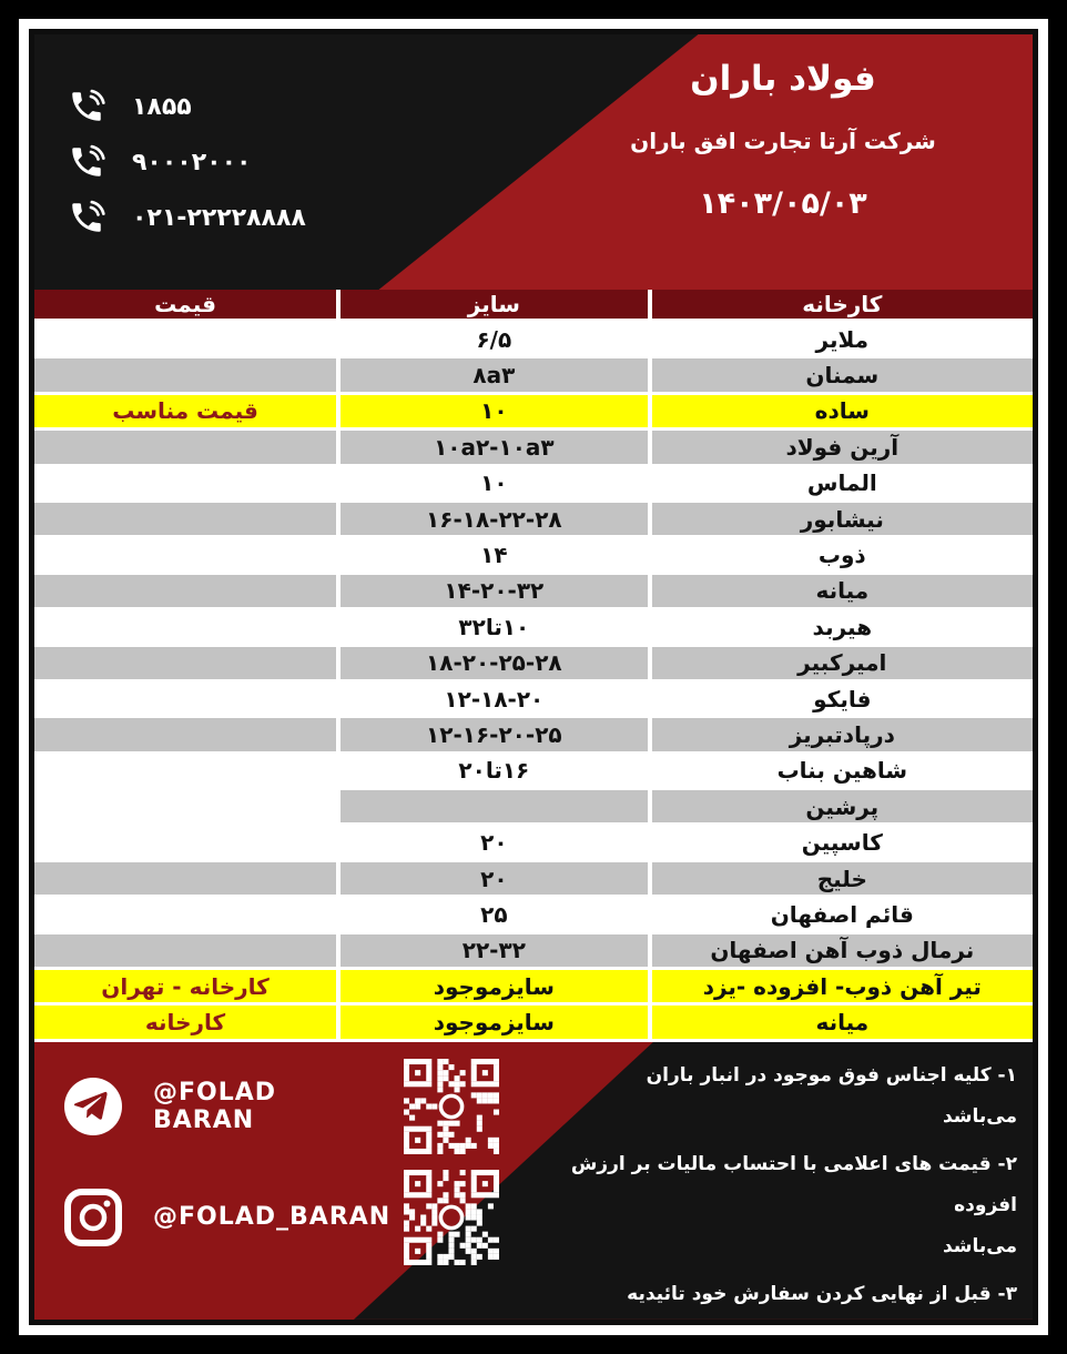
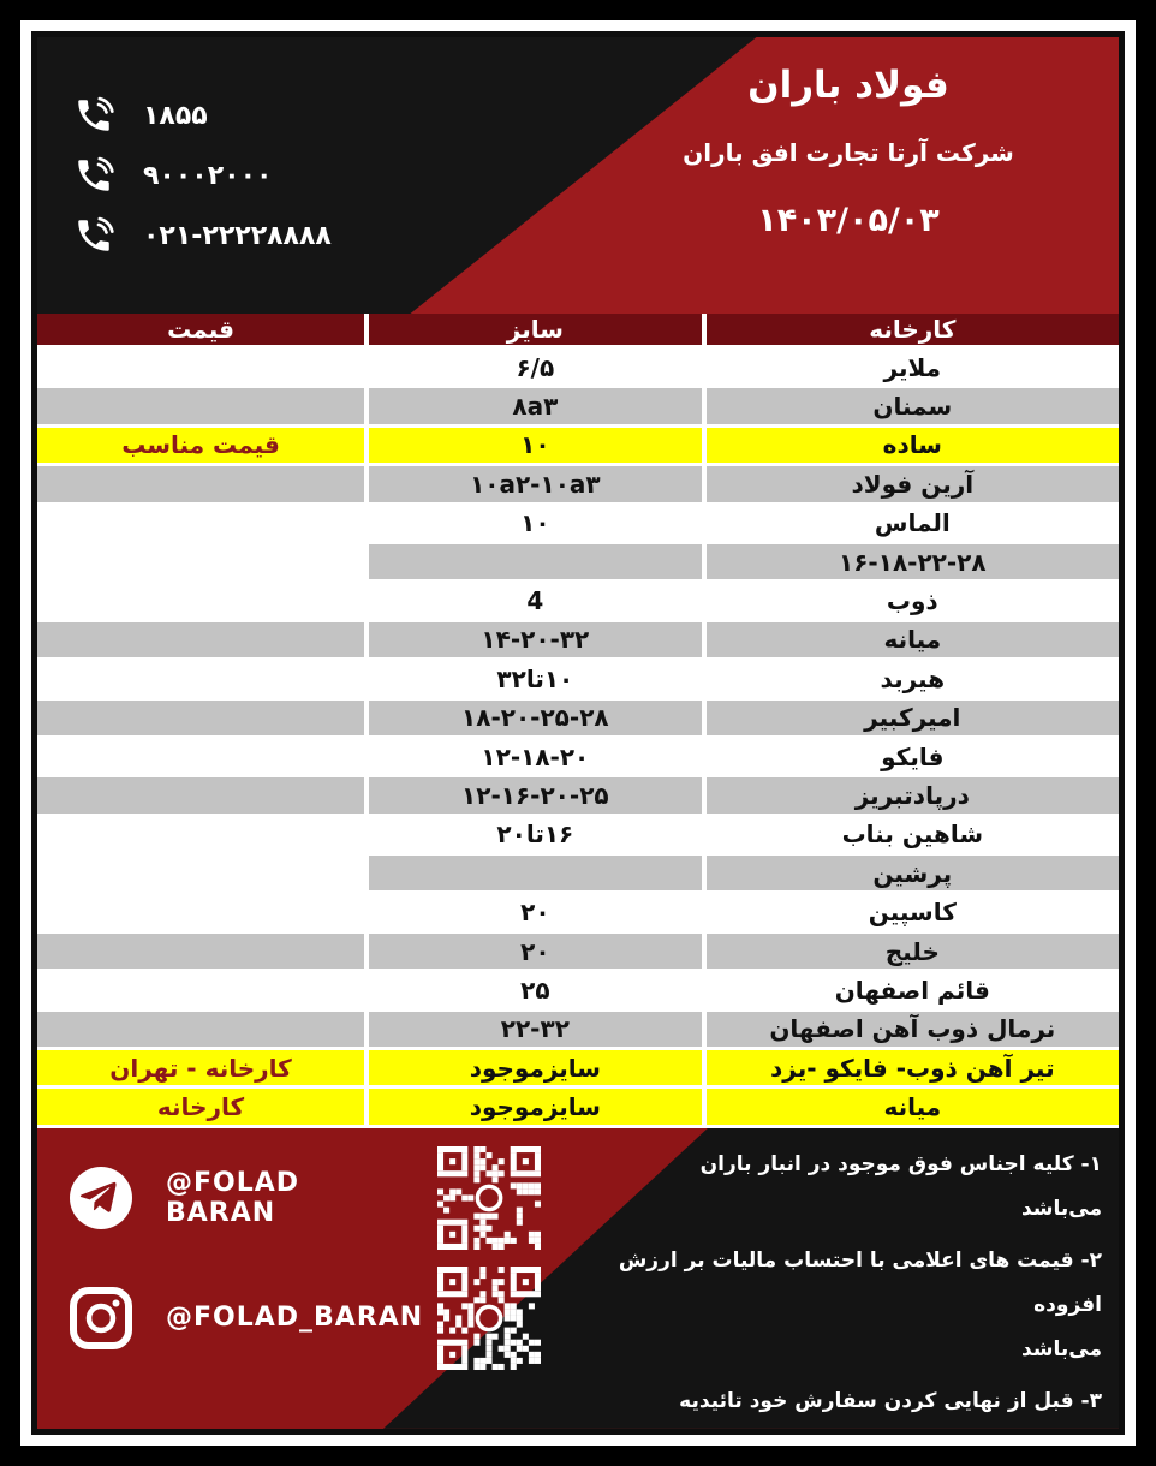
  فولاد باران
  شرکت آرتا تجارت افق باران
  ۱۴۰۳/۰۵/۰۳
  ۱۸۵۵
  ۹۰۰۰۲۰۰۰
  ۰۲۱-۲۲۲۲۸۸۸۸
  کارخانه
  سایز
  قیمت
  ملایر
  ۶/۵
  سمنان
  ۸a۳
  ساده
  ۱۰
  قیمت مناسب
  آرین فولاد
  ۱۰a۲-۱۰a۳
  الماس
  ۱۰
- نیشابور
  ۱۶-۱۸-۲۲-۲۸
  ذوب
- ۱۴
+ 4
  میانه
  ۱۴-۲۰-۳۲
  هیربد
  ۱۰تا۳۲
  امیرکبیر
  ۱۸-۲۰-۲۵-۲۸
  فایکو
  ۱۲-۱۸-۲۰
  درپادتبریز
  ۱۲-۱۶-۲۰-۲۵
  شاهین بناب
  ۱۶تا۲۰
  پرشین
  کاسپین
  ۲۰
  خلیج
  ۲۰
  قائم اصفهان
  ۲۵
  نرمال ذوب آهن اصفهان
  ۲۲-۳۲
- تیر آهن ذوب- افزوده -یزد
+ تیر آهن ذوب- فایکو -یزد
  سایزموجود
  کارخانه - تهران
  میانه
  سایزموجود
  کارخانه
  @FOLAD BARAN
  @FOLAD_BARAN
  ۱- کلیه اجناس فوق موجود در انبار باران
  می‌باشد
  ۲- قیمت های اعلامی با احتساب مالیات بر ارزش افزوده
  می‌باشد
  ۳- قبل از نهایی کردن سفارش خود تائیدیه
